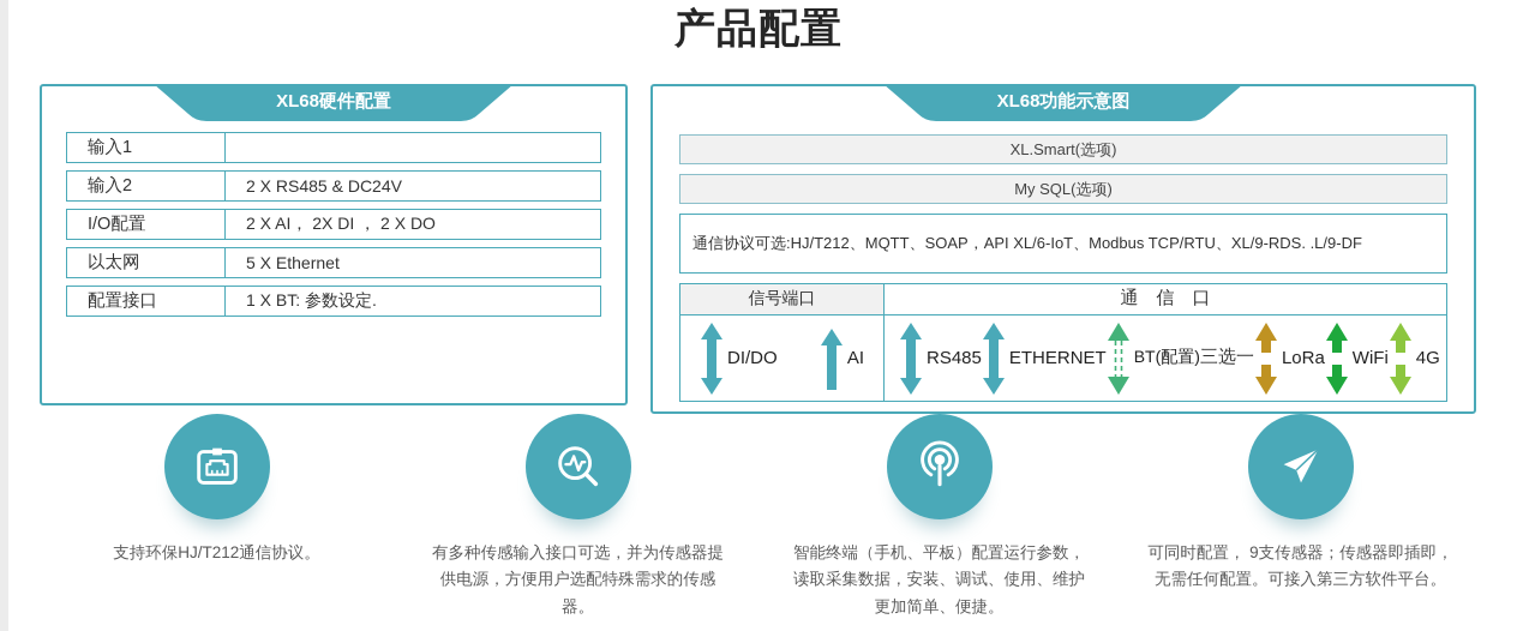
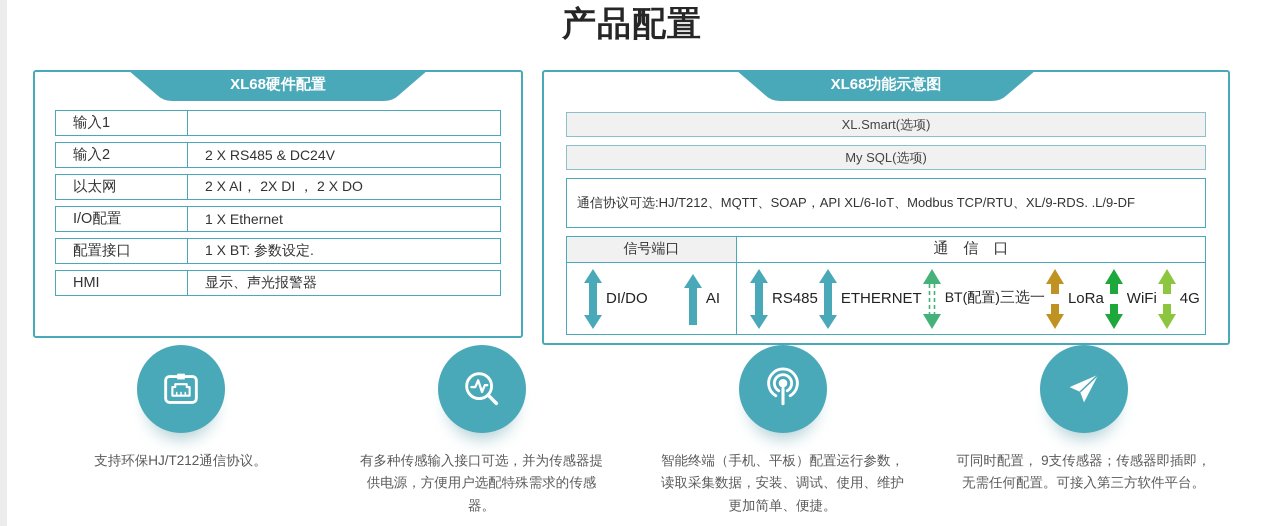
  产品配置
  XL68硬件配置
  输入1
  输入2
  2 X RS485 & DC24V
- I/O配置
+ 以太网
  2 X AI， 2X DI ， 2 X DO
- 以太网
+ I/O配置
- 5 X Ethernet
+ 1 X Ethernet
  配置接口
  1 X BT: 参数设定.
+ HMI
+ 显示、声光报警器
  XL68功能示意图
  XL.Smart(选项)
  My SQL(选项)
  通信协议可选:HJ/T212、MQTT、SOAP，API XL/6-IoT、Modbus TCP/RTU、XL/9-RDS. .L/9-DF
  信号端口
  通 信 口
  DI/DO
  AI
  RS485
  ETHERNET
  BT(配置)
  三选一
  LoRa
  WiFi
  4G
  支持环保HJ/T212通信协议。
  有多种传感输入接口可选，并为传感器提供电源，方便用户选配特殊需求的传感器。
  智能终端（手机、平板）配置运行参数，读取采集数据，安装、调试、使用、维护更加简单、便捷。
  可同时配置， 9支传感器；传感器即插即，无需任何配置。可接入第三方软件平台。
